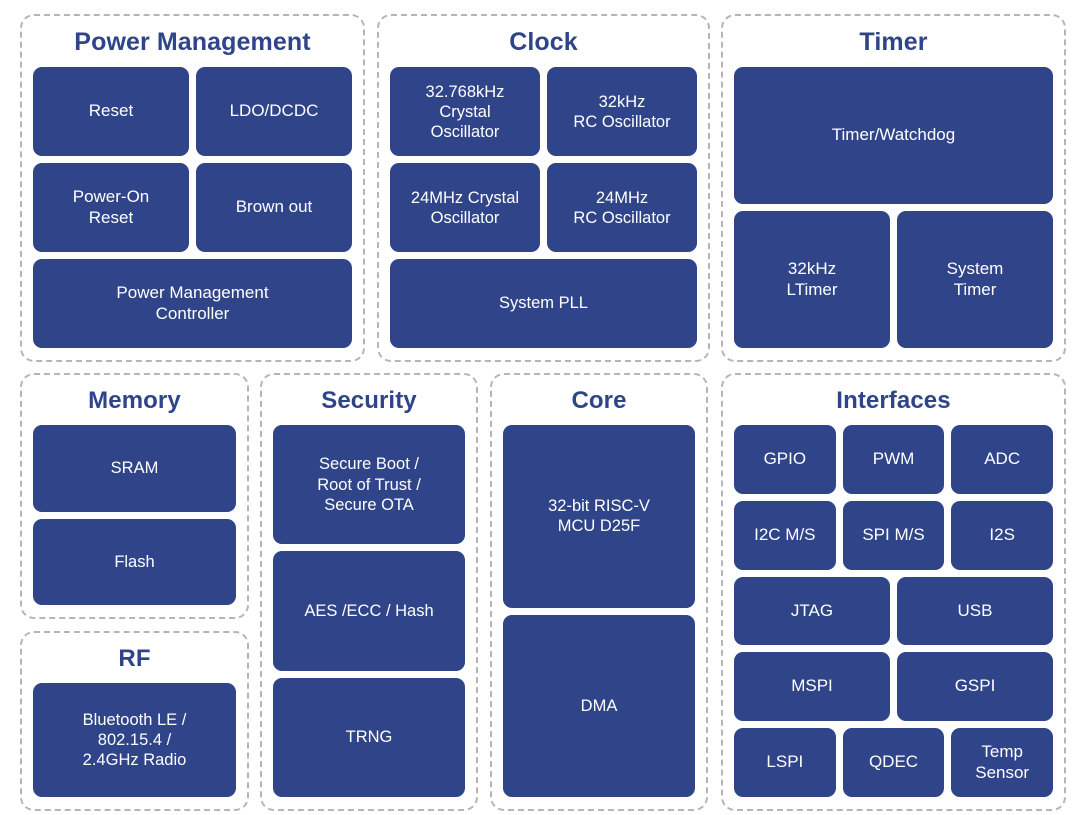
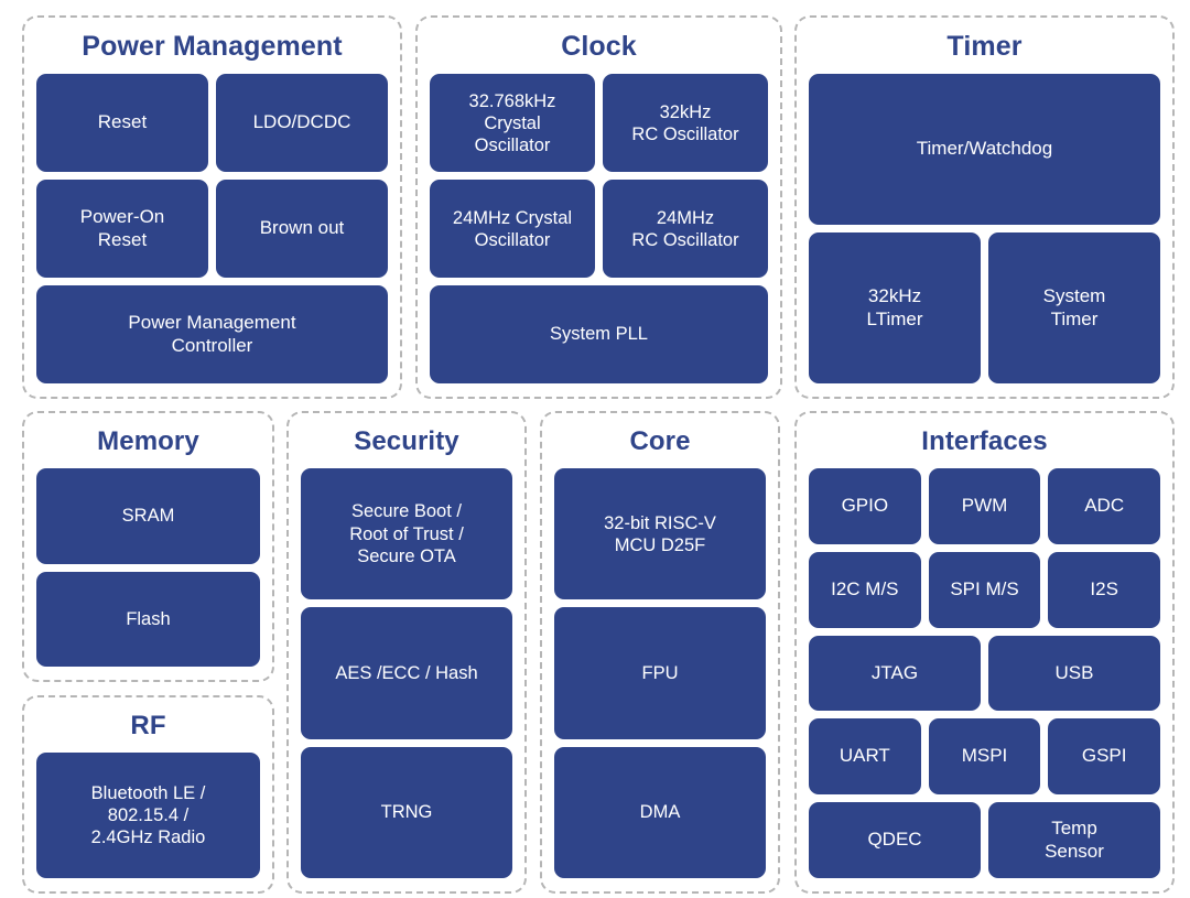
  Power Management
  Reset
  LDO/DCDC
  Power-On
  Reset
  Brown out
  Power Management
  Controller
  Clock
  32.768kHz
  Crystal
  Oscillator
  32kHz
  RC Oscillator
  24MHz Crystal
  Oscillator
  24MHz
  RC Oscillator
  System PLL
  Timer
  Timer/Watchdog
  32kHz
  LTimer
  System
  Timer
  Memory
  SRAM
  Flash
  RF
  Bluetooth LE /
  802.15.4 /
  2.4GHz Radio
  Security
  Secure Boot /
  Root of Trust /
  Secure OTA
  AES /ECC / Hash
  TRNG
  Core
  32-bit RISC-V
  MCU D25F
+ FPU
  DMA
  Interfaces
  GPIO
  PWM
  ADC
  I2C M/S
  SPI M/S
  I2S
  JTAG
  USB
+ UART
  MSPI
  GSPI
- LSPI
  QDEC
  Temp
  Sensor
